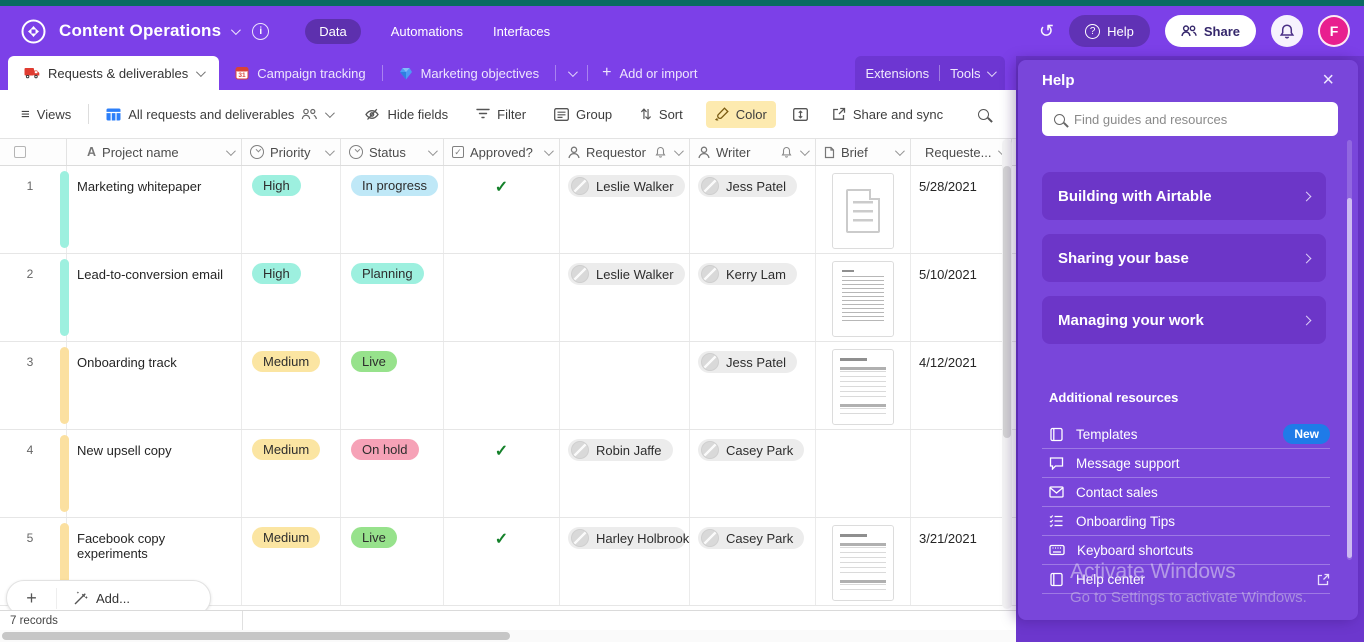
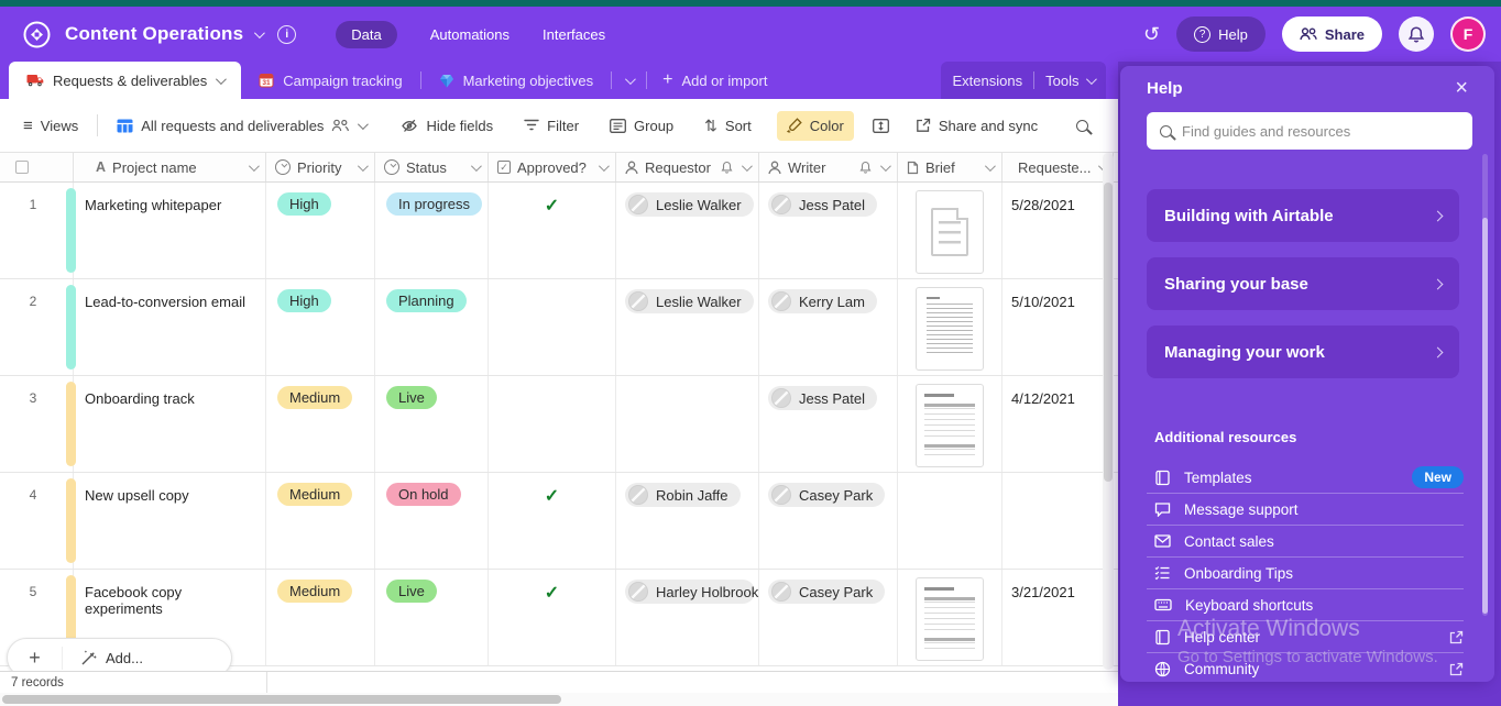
  Content Operations
  i
  Data
  Automations
  Interfaces
  ↺
  ?
  Help
  Share
  F
  Requests & deliverables
  Campaign tracking
  Marketing objectives
  +
  Add or import
  Extensions
  Tools
  ≡
  Views
  All requests and deliverables
  Hide fields
  Filter
  Group
  ⇅
  Sort
  Color
  Share and sync
  A
  Project name
  Priority
  Status
  ✓
  Approved?
  Requestor
  Writer
  Brief
  Requeste...
  1
  Marketing whitepaper
  High
  In progress
  ✓
  Leslie Walker
  Jess Patel
  5/28/2021
  2
  Lead-to-conversion email
  High
  Planning
  Leslie Walker
  Kerry Lam
  5/10/2021
  3
  Onboarding track
  Medium
  Live
  Jess Patel
  4/12/2021
  4
  New upsell copy
  Medium
  On hold
  ✓
  Robin Jaffe
  Casey Park
  5
  Facebook copy experiments
  Medium
  Live
  ✓
  Harley Holbrook
  Casey Park
  3/21/2021
  +
  Add...
  7 records
  Help
  ×
  Find guides and resources
  Building with Airtable
  Sharing your base
  Managing your work
  Additional resources
  Templates
  New
  Message support
  Contact sales
  Onboarding Tips
  Keyboard shortcuts
  Help center
+ Community
  Activate Windows
  Go to Settings to activate Windows.
